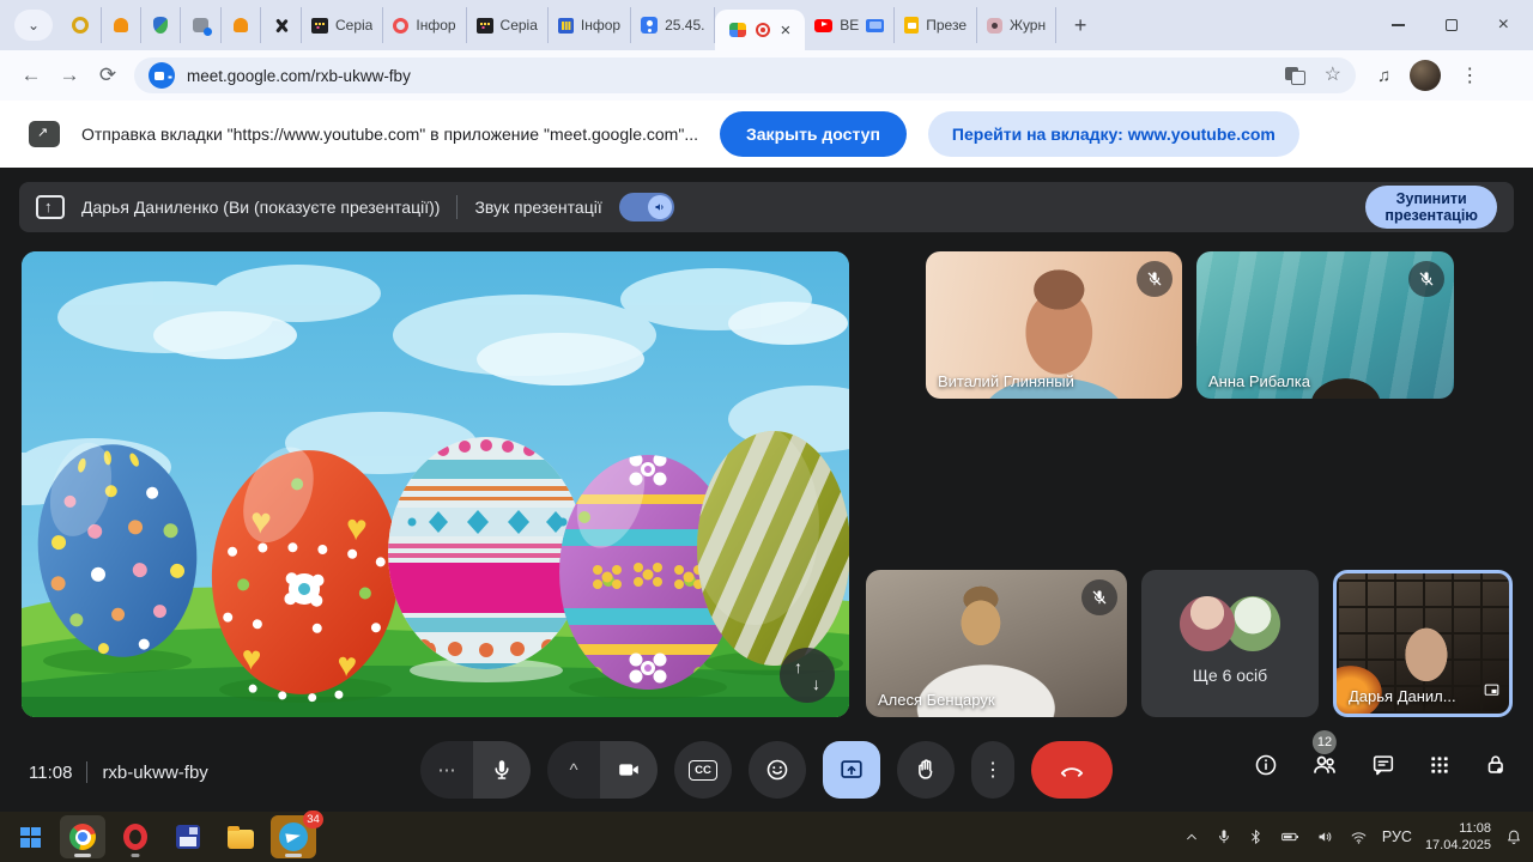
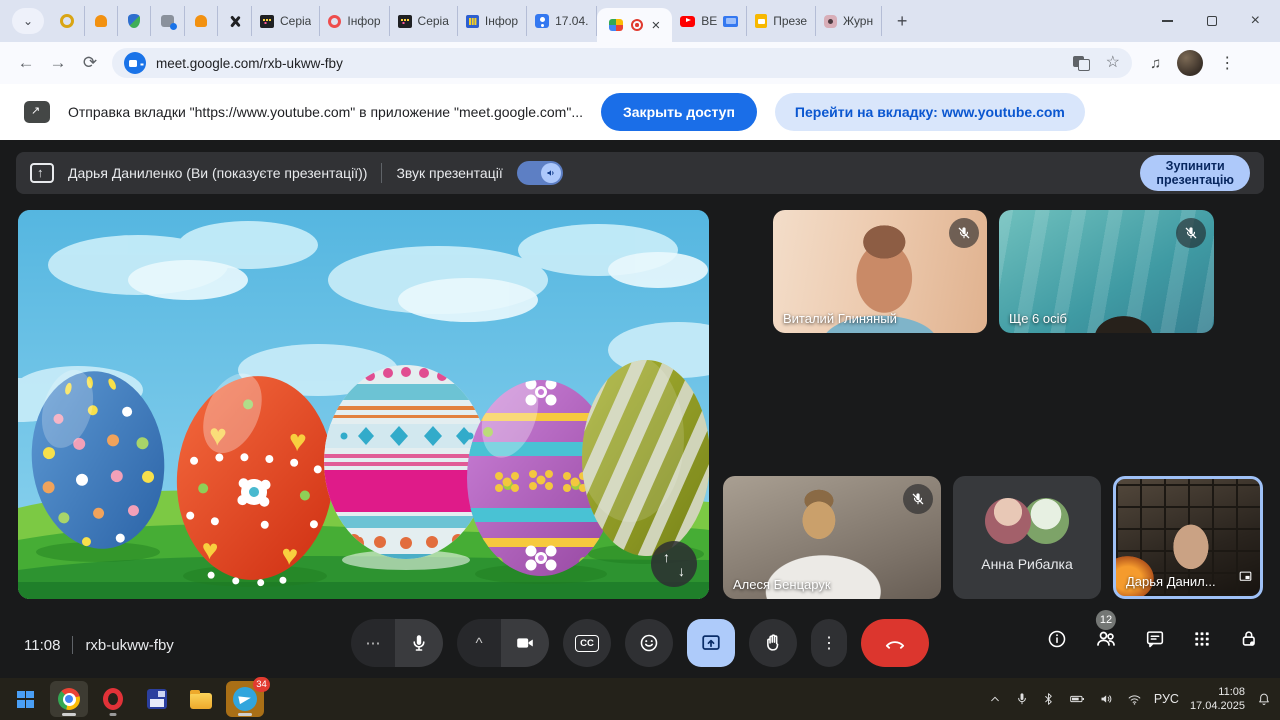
  ⌄
  Серіа
  Інфор
  Серіа
  Інфор
- 25.45.
+ 17.04.
  ×
  ВЕ
  Презе
  Журн
  +
  ×
  ←
  →
  ⟳
  meet.google.com/rxb-ukww-fby
  ☆
  ♫
  ⋮
  Отправка вкладки "https://www.youtube.com" в приложение "meet.google.com"...
  Закрыть доступ
  Перейти на вкладку: www.youtube.com
  ↑
  Дарья Даниленко (Ви (показуєте презентації))
  Звук презентації
  Зупинити
  презентацію
  ↑
  ↓
  Виталий Глиняный
- Анна Рибалка
+ Ще 6 осіб
  Алеся Бенцарук
- Ще 6 осіб
+ Анна Рибалка
  Дарья Данил...
  11:08
  rxb-ukww-fby
  ⋯
  ^
  CC
  ⋮
  12
  34
  РУС
  11:08
  17.04.2025
